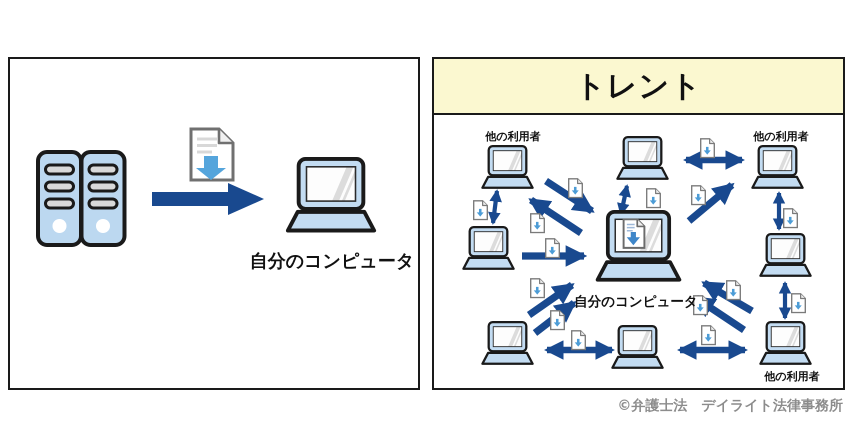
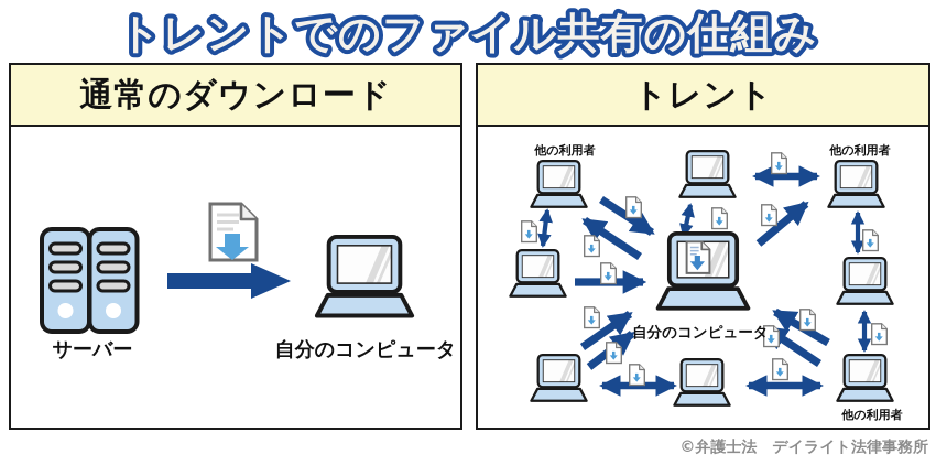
+ トレントでのファイル共有の仕組み
+ 通常のダウンロード
+ サーバー
  自分のコンピュータ
  トレント
  他の利用者
  他の利用者
  他の利用者
  自分のコンピュータ
  ©弁護士法 デイライト法律事務所
